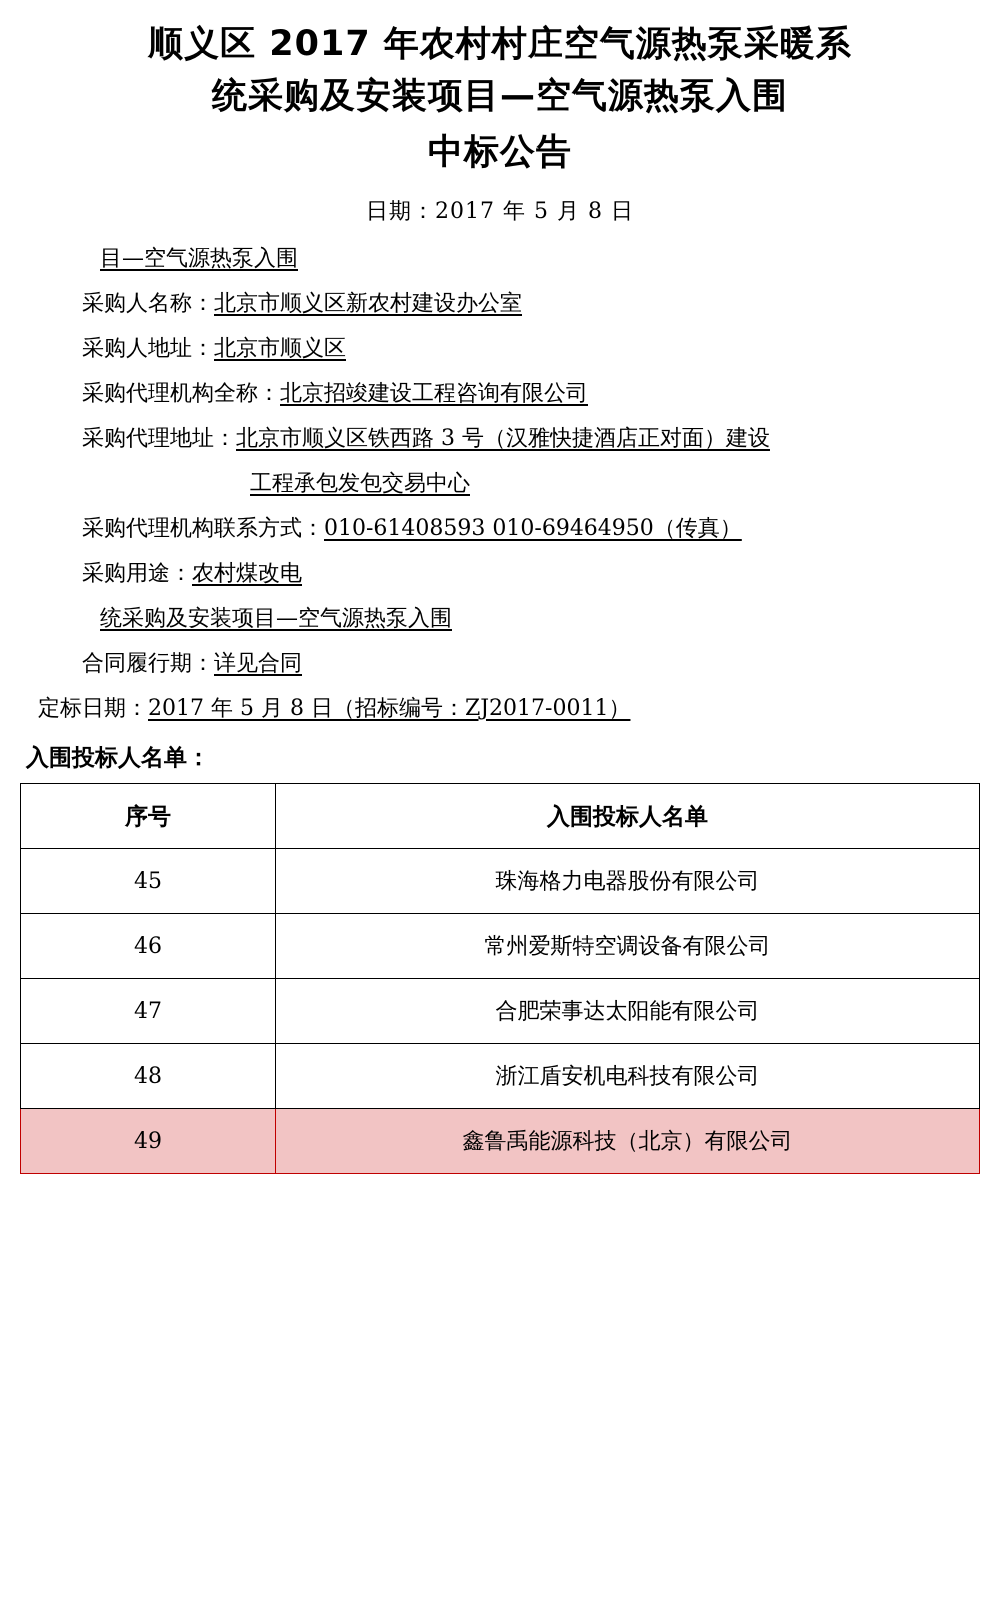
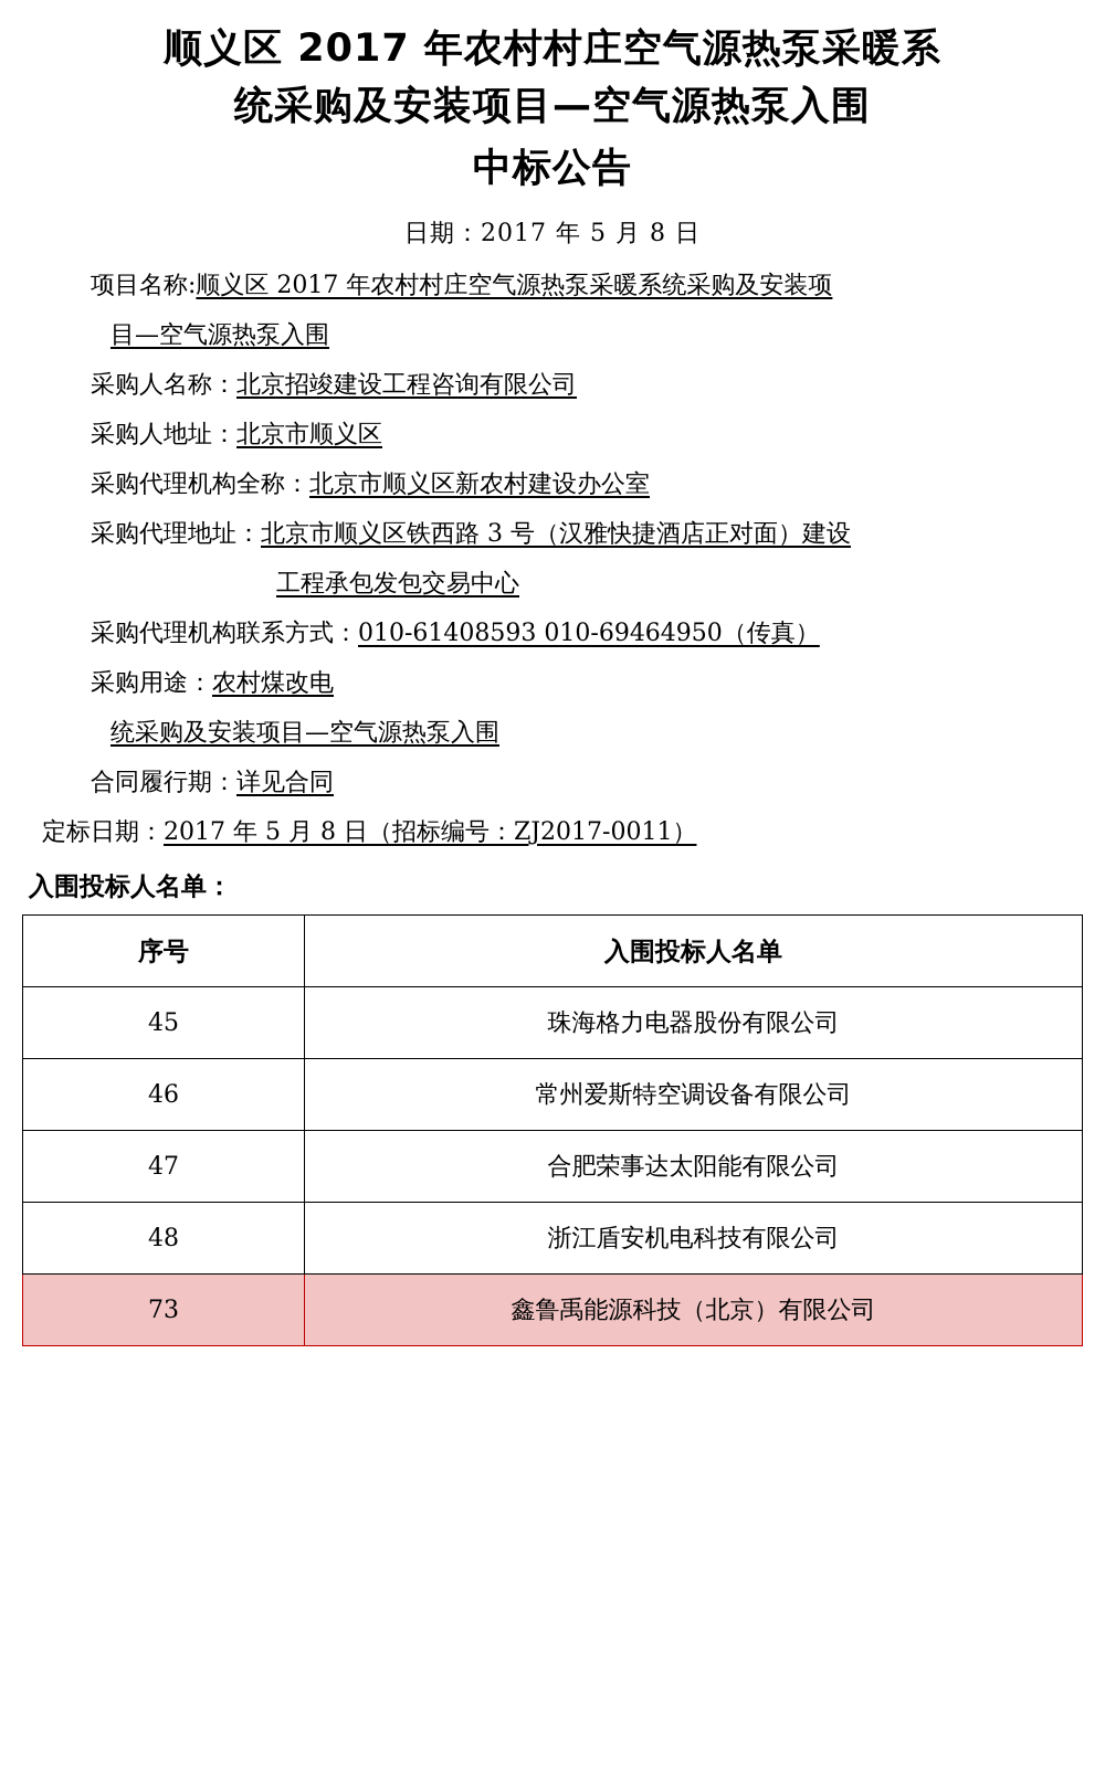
  顺义区 2017 年农村村庄空气源热泵采暖系
  统采购及安装项目—空气源热泵入围
  中标公告
  日期：2017 年 5 月 8 日
+ 项目名称:顺义区 2017 年农村村庄空气源热泵采暖系统采购及安装项
  目—空气源热泵入围
- 采购人名称：北京市顺义区新农村建设办公室
+ 采购人名称：北京招竣建设工程咨询有限公司
  采购人地址：北京市顺义区
- 采购代理机构全称：北京招竣建设工程咨询有限公司
+ 采购代理机构全称：北京市顺义区新农村建设办公室
  采购代理地址：北京市顺义区铁西路 3 号（汉雅快捷酒店正对面）建设
  工程承包发包交易中心
  采购代理机构联系方式：010-61408593 010-69464950（传真）
  采购用途：农村煤改电
  统采购及安装项目—空气源热泵入围
  合同履行期：详见合同
  定标日期：2017 年 5 月 8 日（招标编号：ZJ2017-0011）
  入围投标人名单：
  序号	入围投标人名单
  45	珠海格力电器股份有限公司
  46	常州爱斯特空调设备有限公司
  47	合肥荣事达太阳能有限公司
  48	浙江盾安机电科技有限公司
- 49	鑫鲁禹能源科技（北京）有限公司
+ 73	鑫鲁禹能源科技（北京）有限公司
